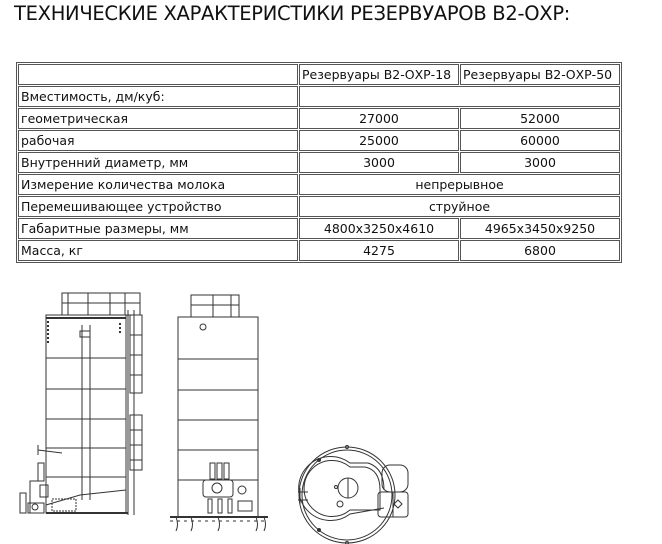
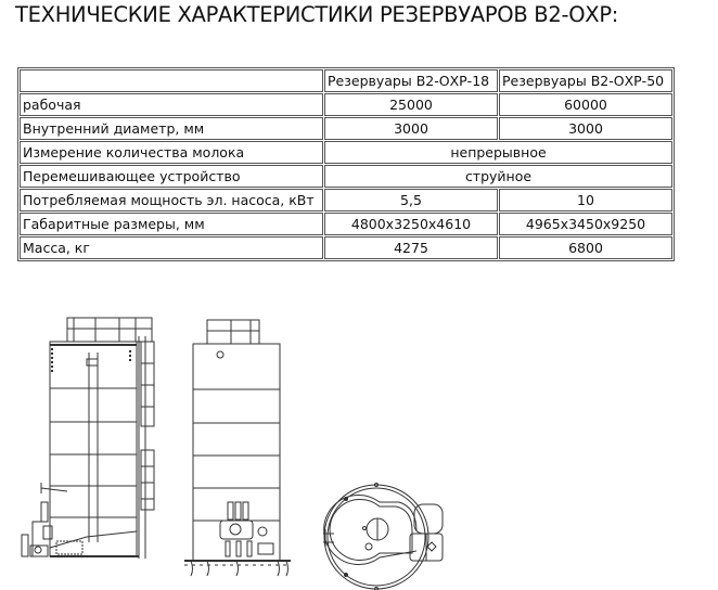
  ТЕХНИЧЕСКИЕ ХАРАКТЕРИСТИКИ РЕЗЕРВУАРОВ В2-ОХР:
  	Резервуары В2-ОХР-18	Резервуары В2-ОХР-50
- Вместимость, дм/куб:
- геометрическая	27000	52000
  рабочая	25000	60000
  Внутренний диаметр, мм	3000	3000
  Измерение количества молока	непрерывное
  Перемешивающее устройство	струйное
+ Потребляемая мощность эл. насоса, кВт	5,5	10
  Габаритные размеры, мм	4800х3250х4610	4965х3450х9250
  Масса, кг	4275	6800
